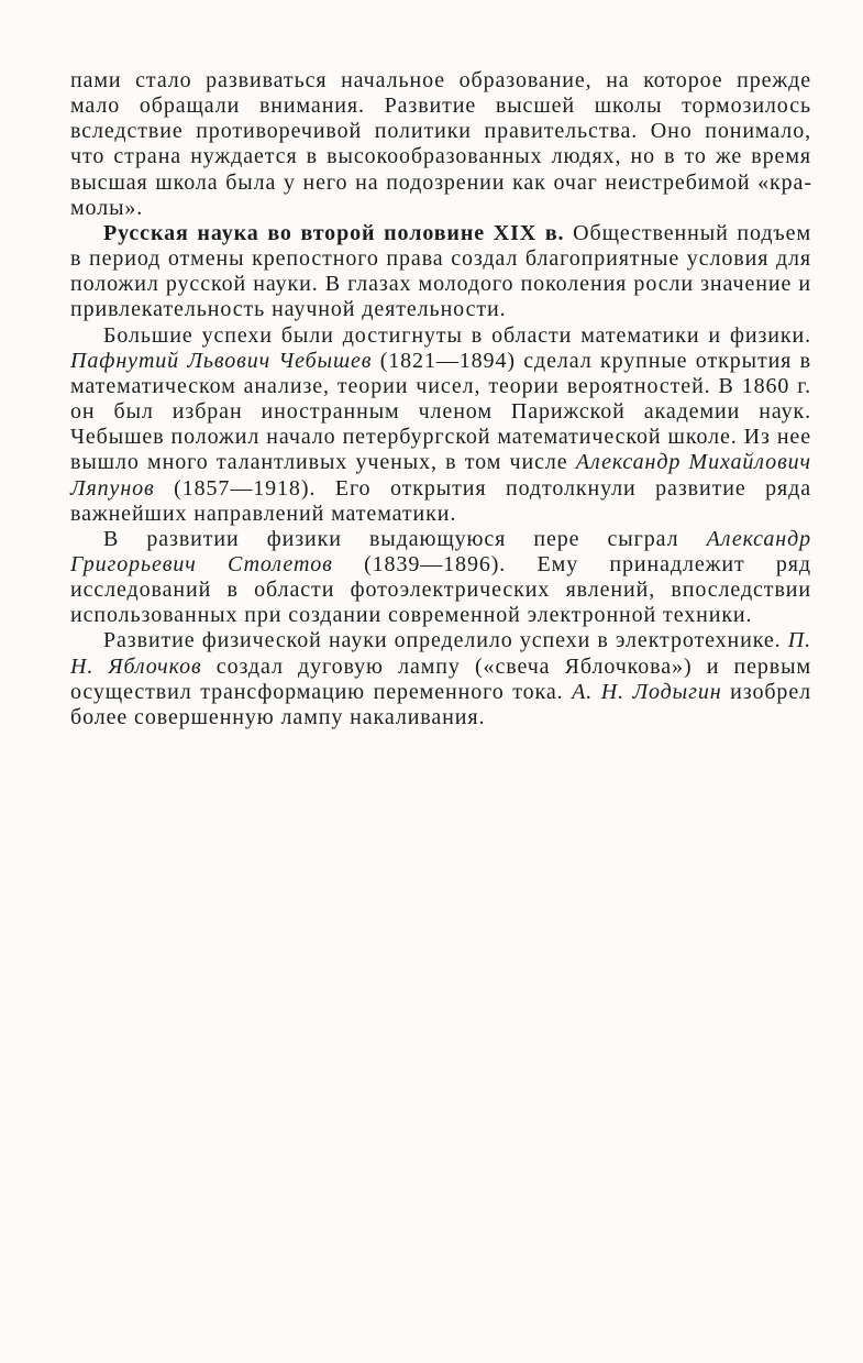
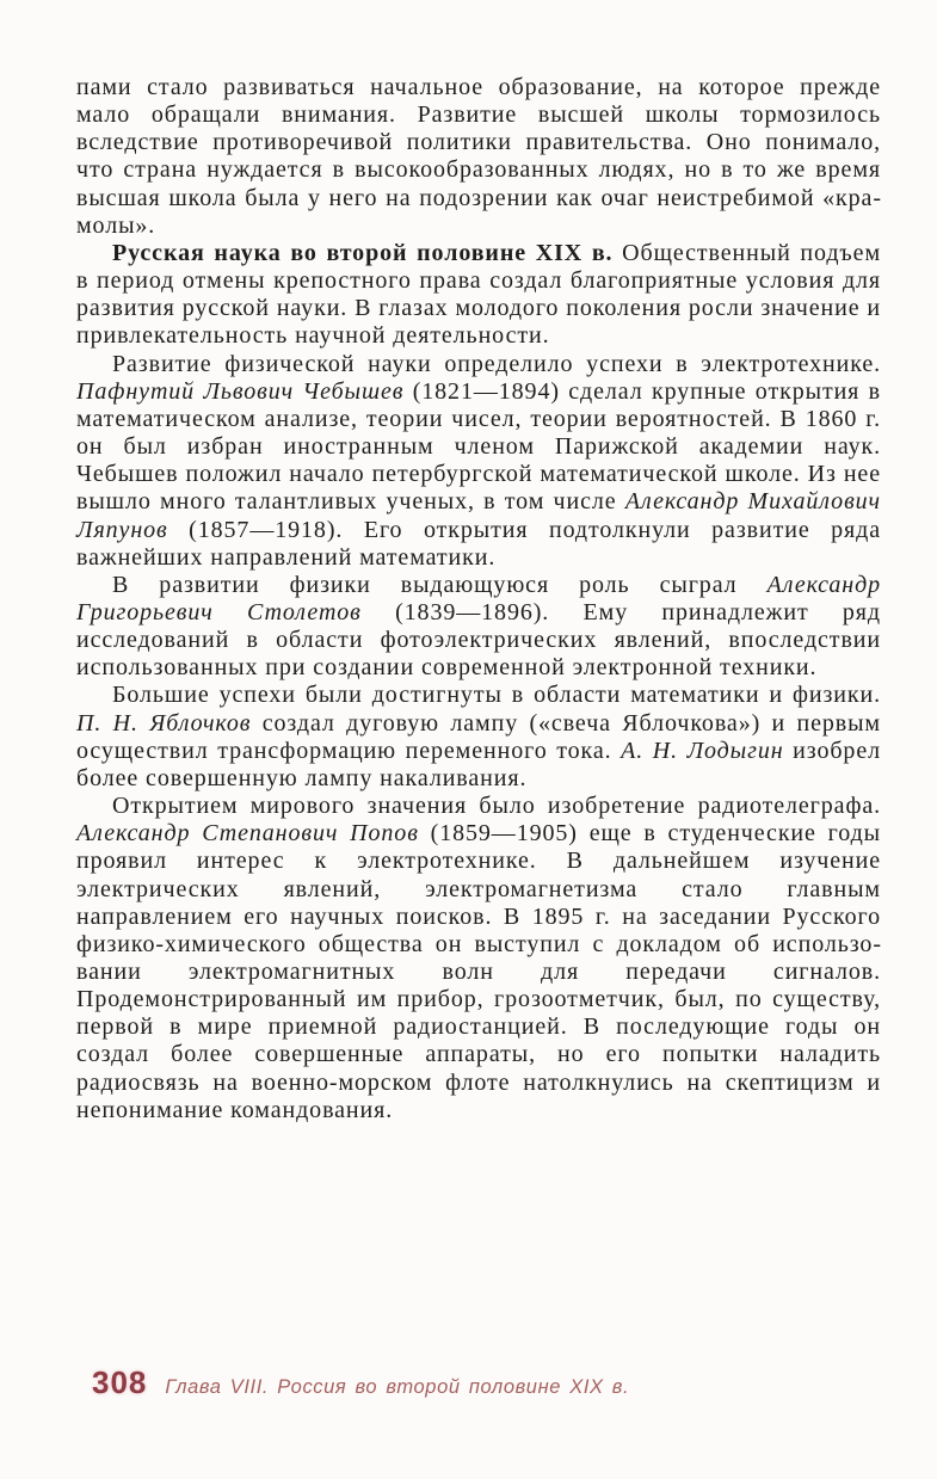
  пами стало развиваться начальное образование, на которое прежде мало обращали внимания. Развитие высшей шко­лы тормозилось вследствие противоречивой политики пра­вительства. Оно понимало, что страна нуждается в высо­кообразованных людях, но в то же время высшая школа была у него на подозрении как очаг неистребимой «кра­олы».
- Русская наука во второй половине XIX в. Обществен­ный подъем в период отмены крепостного права создал благоприятные условия для положил русской науки. В глазах молодого поколения росли значение и привлека­тельность научной деятельности.
+ Русская наука во второй половине XIX в. Обществен­ный подъем в период отмены крепостного права создал благоприятные условия для развития русской науки. В глазах молодого поколения росли значение и привлека­тельность научной деятельности.
- Большие успехи были достигнуты в области математи­ки и физики. Пафнутий Львович Чебышев (1821—1894) сделал крупные открытия в математическом анализе, тео­рии чисел, теории вероятностей. В 1860 г. он был избран иностранным членом Парижской академии наук. Чебышев положил начало петербургской математической школе. Из нее вышло много талантливых ученых, в том числе Алек­сандр Михайлович Ляпунов (1857—1918). Его открытия подтолкнули развитие ряда важнейших направлений ма­тематики.
+ Развитие физической науки определило успехи в элект­ротехнике. Пафнутий Львович Чебышев (1821—1894) сделал крупные открытия в математическом анализе, тео­рии чисел, теории вероятностей. В 1860 г. он был избран иностранным членом Парижской академии наук. Чебышев положил начало петербургской математической школе. Из нее вышло много талантливых ученых, в том числе Алек­сандр Михайлович Ляпунов (1857—1918). Его открытия подтолкнули развитие ряда важнейших направлений ма­тематики.
- В развитии физики выдающуюся пере сыграл Алек­сандр Григорьевич Столетов (1839—1896). Ему принадле­жит ряд исследований в области фотоэлектрических явле­ний, впоследствии использованных при создании совре­менной электронной техники.
+ В развитии физики выдающуюся роль сыграл Алек­сандр Григорьевич Столетов (1839—1896). Ему принадле­жит ряд исследований в области фотоэлектрических явле­ний, впоследствии использованных при создании совре­менной электронной техники.
- Развитие физической науки определило успехи в элект­ротехнике. П. Н. Яблочков создал дуговую лампу («свеча Яблочкова») и первым осуществил трансформацию пере­менного тока. А. Н. Лодыгин изобрел более совершенную лампу накаливания.
+ Большие успехи были достигнуты в области математи­ки и физики. П. Н. Яблочков создал дуговую лампу («свеча Яблочкова») и первым осуществил трансформацию пере­менного тока. А. Н. Лодыгин изобрел более совершенную лампу накаливания.
+ Открытием мирового значения было изобретение радио­телеграфа. Александр Степанович Попов (1859—1905) еще в студенческие годы проявил интерес к электротехни­ке. В дальнейшем изучение электрических явлений, электромагнетизма стало главным направлением его науч­ных поисков. В 1895 г. на заседании Русского физико-хи­мического общества он выступил с докладом об использо­вании электромагнитных волн для передачи сигналов. Продемонстрированный им прибор, грозоотметчик, был, по существу, первой в мире приемной радиостанцией. В последующие годы он создал более совершенные аппа­раты, но его попытки наладить радиосвязь на военно-морс­ком флоте натолкнулись на скептицизм и непонимание ко­мандования.
+ 308
+ Глава VIII. Россия во второй половине XIX в.
